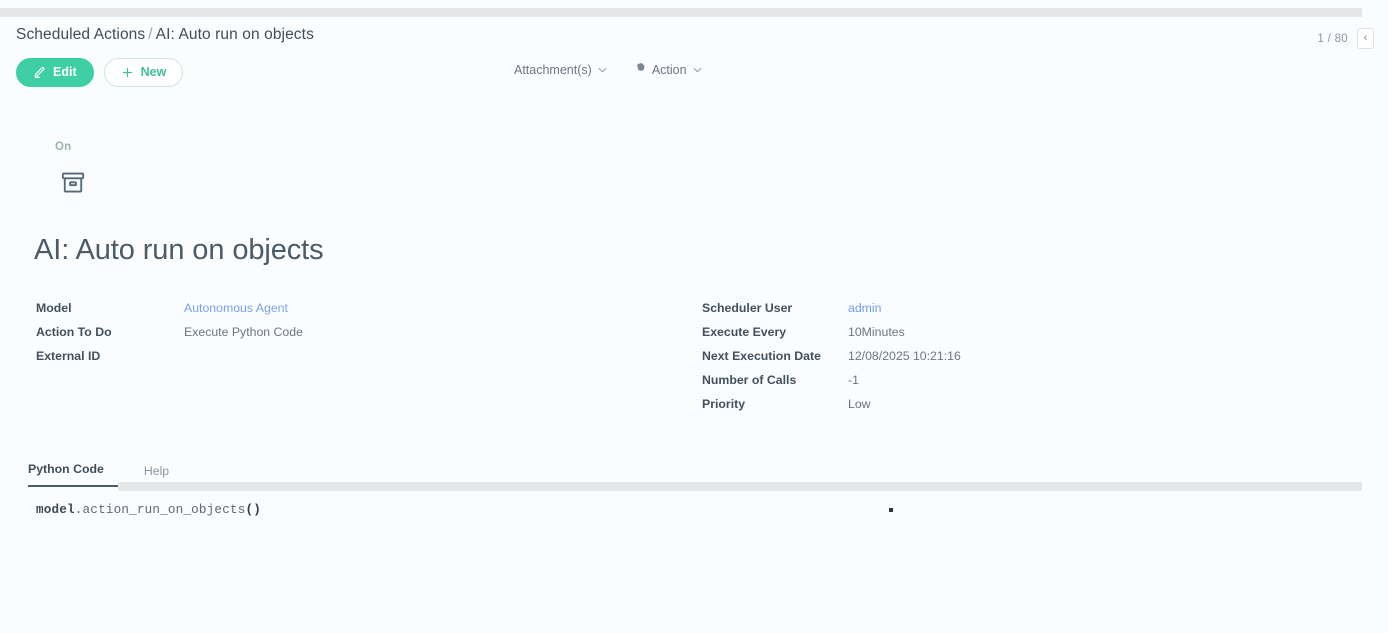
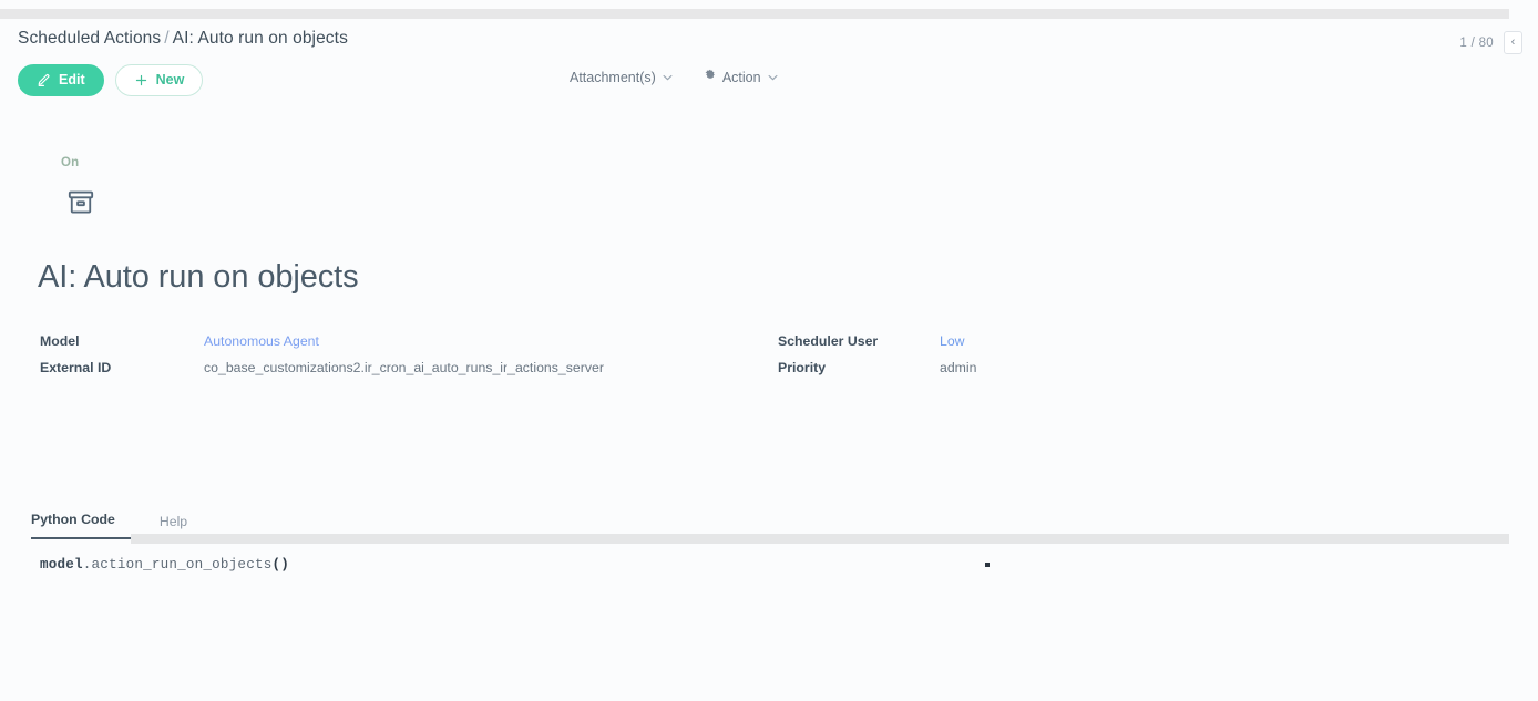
  Scheduled Actions / AI: Auto run on objects
  1 / 80
  ‹
  Edit
  New
  Attachment(s)
  Action
  On
  AI: Auto run on objects
  Model
  Autonomous Agent
- Action To Do
- Execute Python Code
  External ID
+ co_base_customizations2.ir_cron_ai_auto_runs_ir_actions_server
  Scheduler User
- admin
+ Low
- Execute Every
- 10Minutes
- Next Execution Date
- 12/08/2025 10:21:16
- Number of Calls
- -1
  Priority
- Low
+ admin
  Python Code
  Help
  model.action_run_on_objects()
